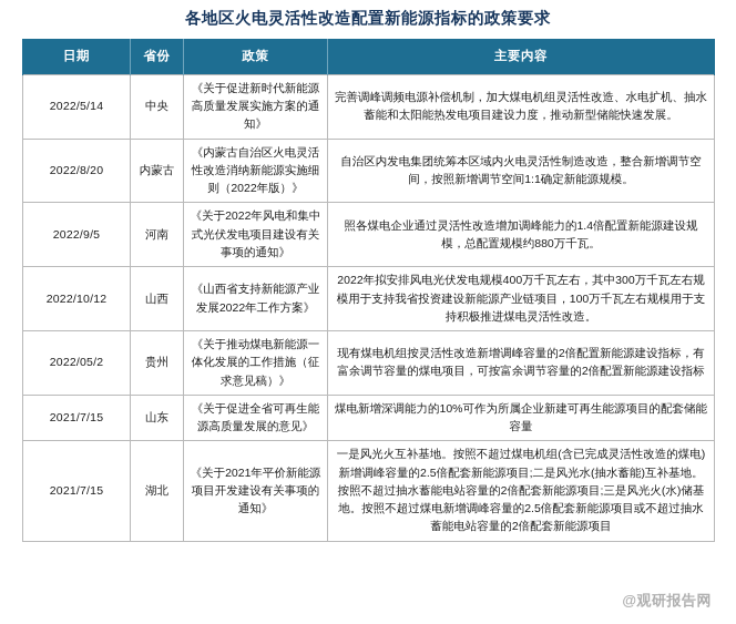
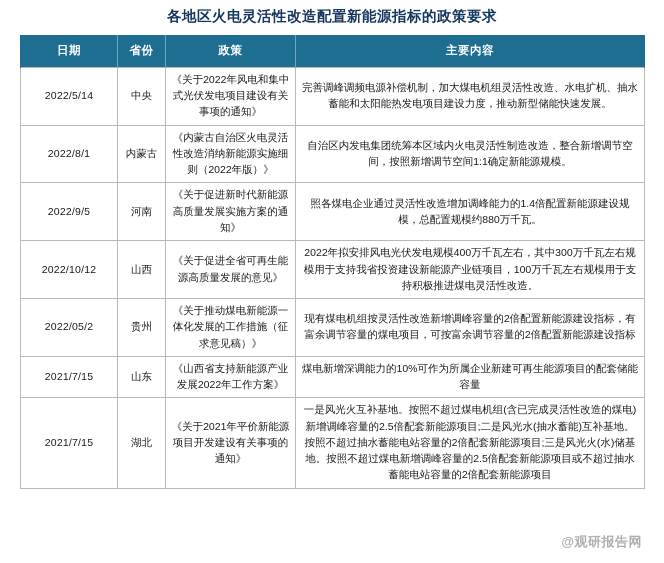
  各地区火电灵活性改造配置新能源指标的政策要求
  日期	省份	政策	主要内容
- 2022/5/14	中央	《关于促进新时代新能源高质量发展实施方案的通知》	完善调峰调频电源补偿机制，加大煤电机组灵活性改造、水电扩机、抽水蓄能和太阳能热发电项目建设力度，推动新型储能快速发展。
+ 2022/5/14	中央	《关于2022年风电和集中式光伏发电项目建设有关事项的通知》	完善调峰调频电源补偿机制，加大煤电机组灵活性改造、水电扩机、抽水蓄能和太阳能热发电项目建设力度，推动新型储能快速发展。
- 2022/8/20	内蒙古	《内蒙古自治区火电灵活性改造消纳新能源实施细则（2022年版）》	自治区内发电集团统筹本区域内火电灵活性制造改造，整合新增调节空间，按照新增调节空间1:1确定新能源规模。
+ 2022/8/1	内蒙古	《内蒙古自治区火电灵活性改造消纳新能源实施细则（2022年版）》	自治区内发电集团统筹本区域内火电灵活性制造改造，整合新增调节空间，按照新增调节空间1:1确定新能源规模。
- 2022/9/5	河南	《关于2022年风电和集中式光伏发电项目建设有关事项的通知》	照各煤电企业通过灵活性改造增加调峰能力的1.4倍配置新能源建设规模，总配置规模约880万千瓦。
+ 2022/9/5	河南	《关于促进新时代新能源高质量发展实施方案的通知》	照各煤电企业通过灵活性改造增加调峰能力的1.4倍配置新能源建设规模，总配置规模约880万千瓦。
- 2022/10/12	山西	《山西省支持新能源产业发展2022年工作方案》	2022年拟安排风电光伏发电规模400万千瓦左右，其中300万千瓦左右规模用于支持我省投资建设新能源产业链项目，100万千瓦左右规模用于支持积极推进煤电灵活性改造。
+ 2022/10/12	山西	《关于促进全省可再生能源高质量发展的意见》	2022年拟安排风电光伏发电规模400万千瓦左右，其中300万千瓦左右规模用于支持我省投资建设新能源产业链项目，100万千瓦左右规模用于支持积极推进煤电灵活性改造。
  2022/05/2	贵州	《关于推动煤电新能源一体化发展的工作措施（征求意见稿）》	现有煤电机组按灵活性改造新增调峰容量的2倍配置新能源建设指标，有富余调节容量的煤电项目，可按富余调节容量的2倍配置新能源建设指标
- 2021/7/15	山东	《关于促进全省可再生能源高质量发展的意见》	煤电新增深调能力的10%可作为所属企业新建可再生能源项目的配套储能容量
+ 2021/7/15	山东	《山西省支持新能源产业发展2022年工作方案》	煤电新增深调能力的10%可作为所属企业新建可再生能源项目的配套储能容量
  2021/7/15	湖北	《关于2021年平价新能源项目开发建设有关事项的通知》	一是风光火互补基地。按照不超过煤电机组(含已完成灵活性改造的煤电)新增调峰容量的2.5倍配套新能源项目;二是风光水(抽水蓄能)互补基地。按照不超过抽水蓄能电站容量的2倍配套新能源项目;三是风光火(水)储基地。按照不超过煤电新增调峰容量的2.5倍配套新能源项目或不超过抽水蓄能电站容量的2倍配套新能源项目
  @观研报告网
